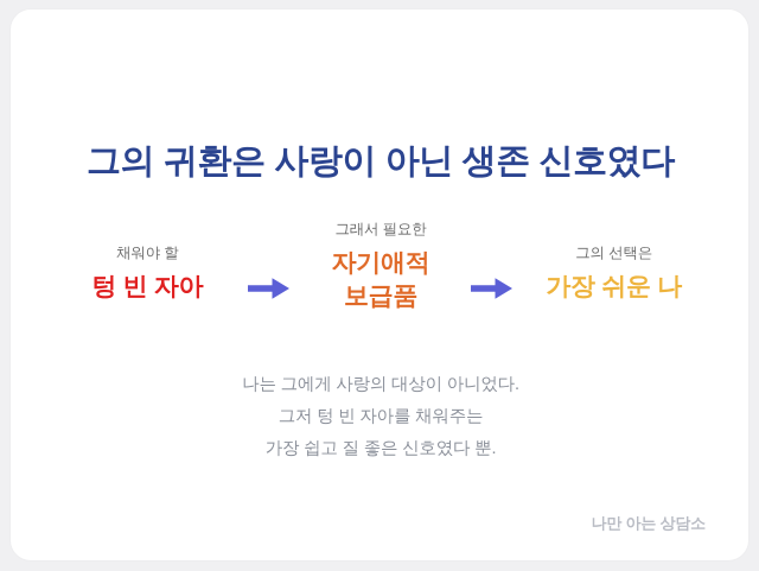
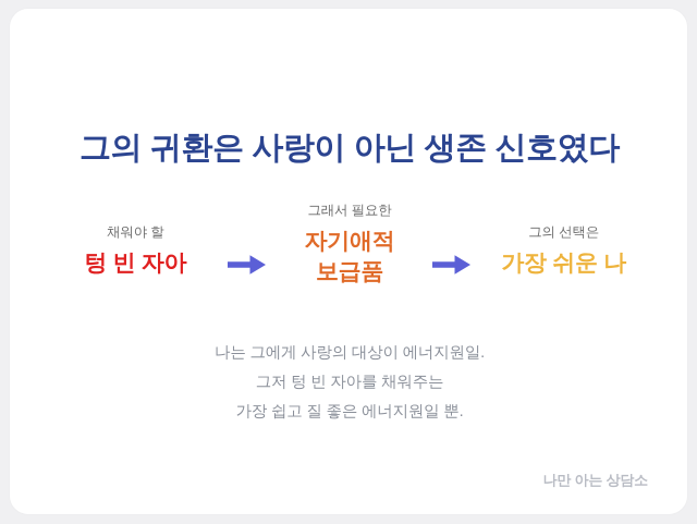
  그의 귀환은 사랑이 아닌 생존 신호였다
  채워야 할
  텅 빈 자아
  그래서 필요한
  자기애적
  보급품
  그의 선택은
  가장 쉬운 나
- 나는 그에게 사랑의 대상이 아니었다.
+ 나는 그에게 사랑의 대상이 에너지원일.
  그저 텅 빈 자아를 채워주는
- 가장 쉽고 질 좋은 신호였다 뿐.
+ 가장 쉽고 질 좋은 에너지원일 뿐.
  나만 아는 상담소
